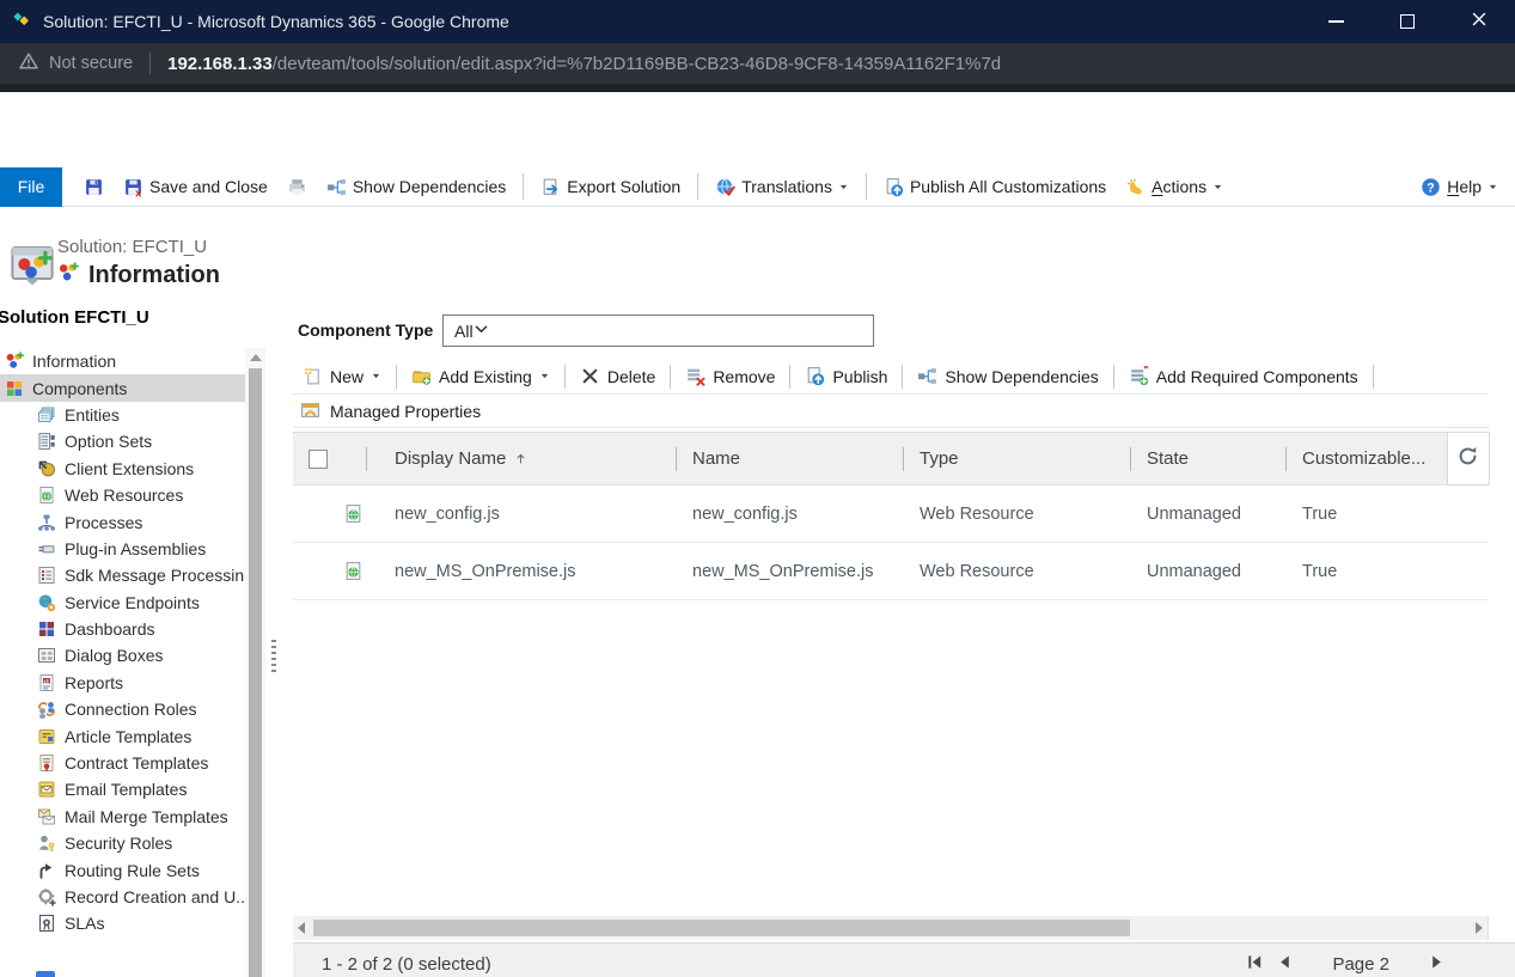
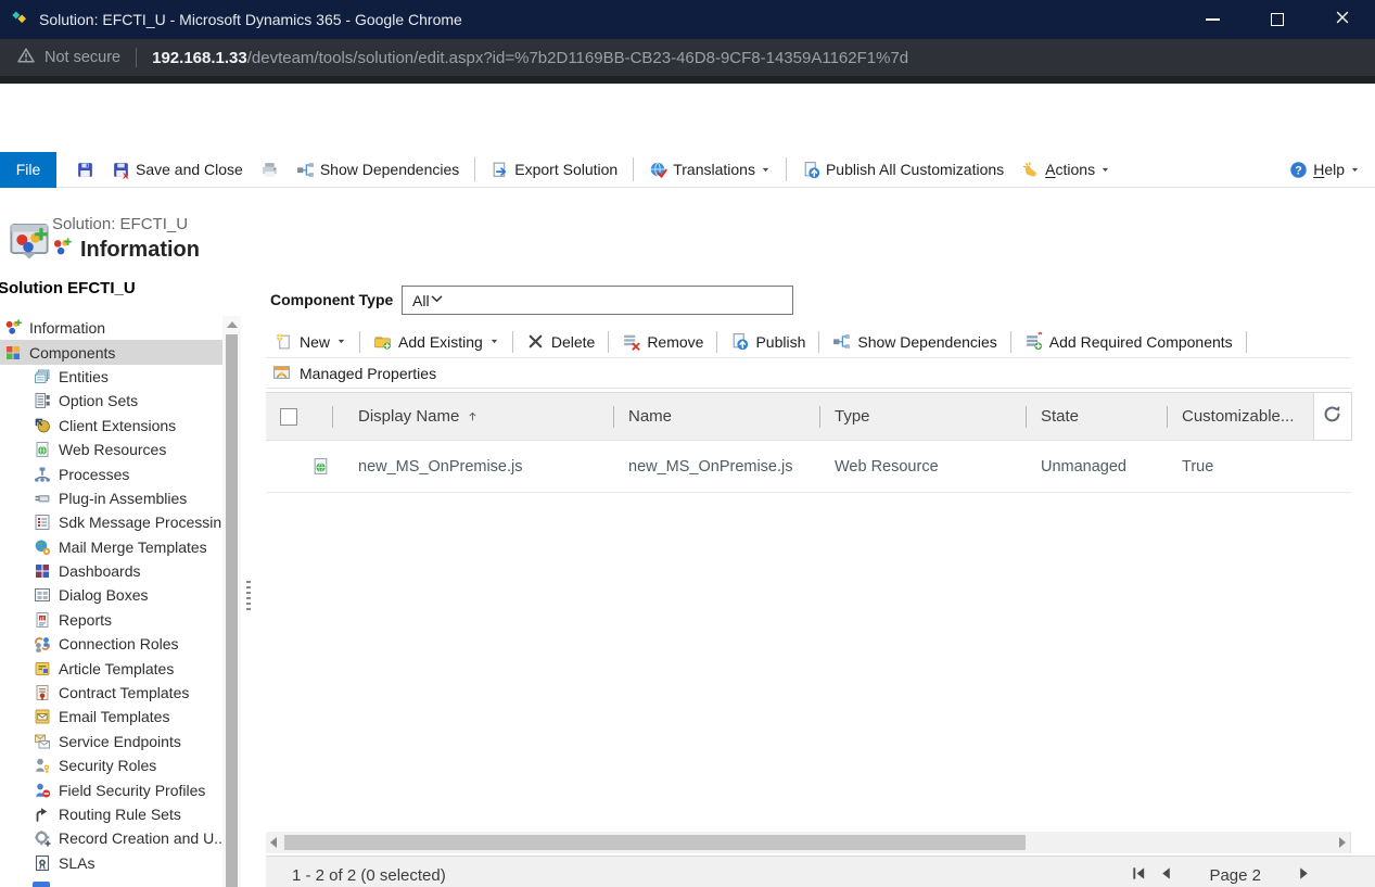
  Solution: EFCTI_U - Microsoft Dynamics 365 - Google Chrome
  Not secure
  192.168.1.33/devteam/tools/solution/edit.aspx?id=%7b2D1169BB-CB23-46D8-9CF8-14359A1162F1%7d
  File
  x
  Save and Close
  Show Dependencies
  Export Solution
  Translations
  Publish All Customizations
  Actions
  ?
  Help
  Solution: EFCTI_U
  Information
  Solution EFCTI_U
  Information
  Components
  Entities
  Option Sets
  Client Extensions
  Web Resources
  Processes
  Plug-in Assemblies
  Sdk Message Processin
- Service Endpoints
+ Mail Merge Templates
  Dashboards
  Dialog Boxes
  Reports
  Connection Roles
  Article Templates
  Contract Templates
  Email Templates
- Mail Merge Templates
+ Service Endpoints
  Security Roles
+ Field Security Profiles
  Routing Rule Sets
  Record Creation and U..
  SLAs
  Component Type
  All
  New
  Add Existing
  Delete
  Remove
  Publish
  Show Dependencies
  *
  Add Required Components
  Managed Properties
  	Display Name	Name	Type	State	Customizable...
- 	new_config.js	new_config.js	Web Resource	Unmanaged	True
  	new_MS_OnPremise.js	new_MS_OnPremise.js	Web Resource	Unmanaged	True
  1 - 2 of 2 (0 selected)
  Page 2
